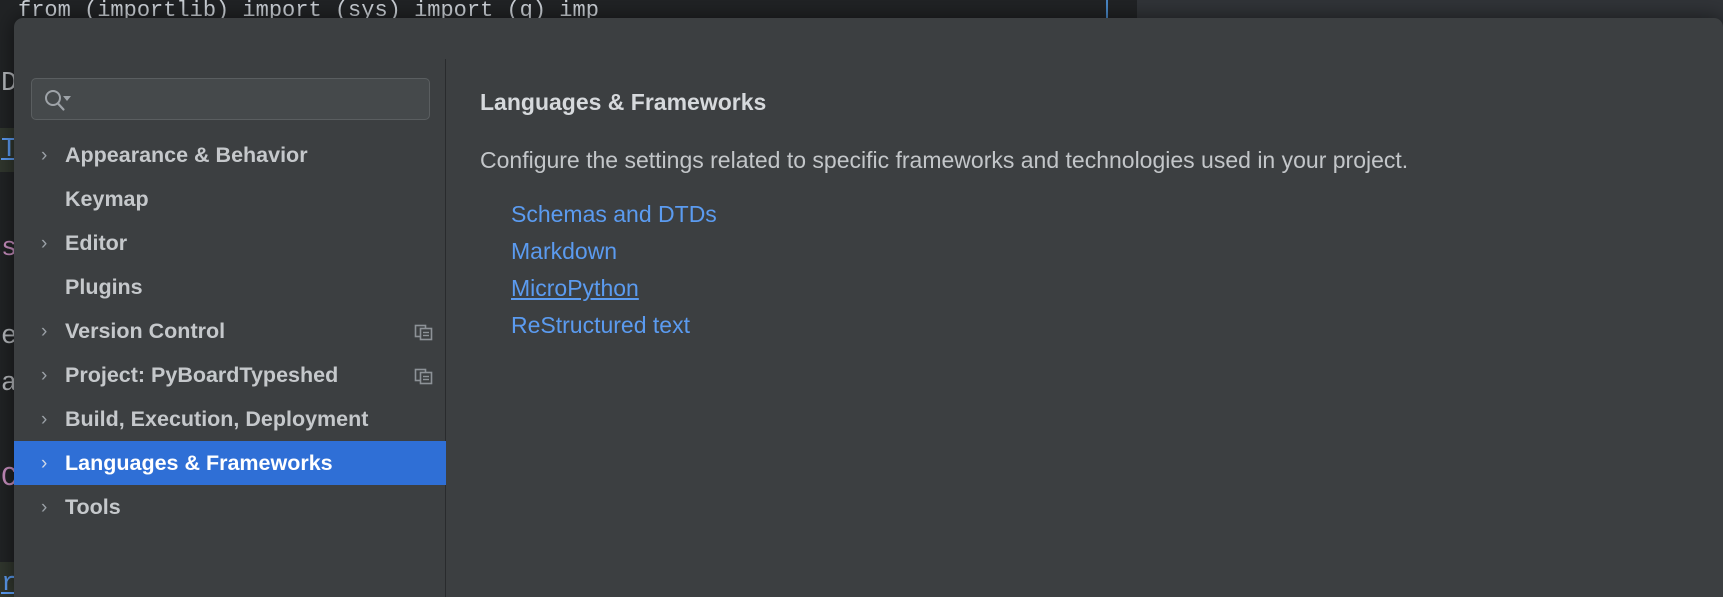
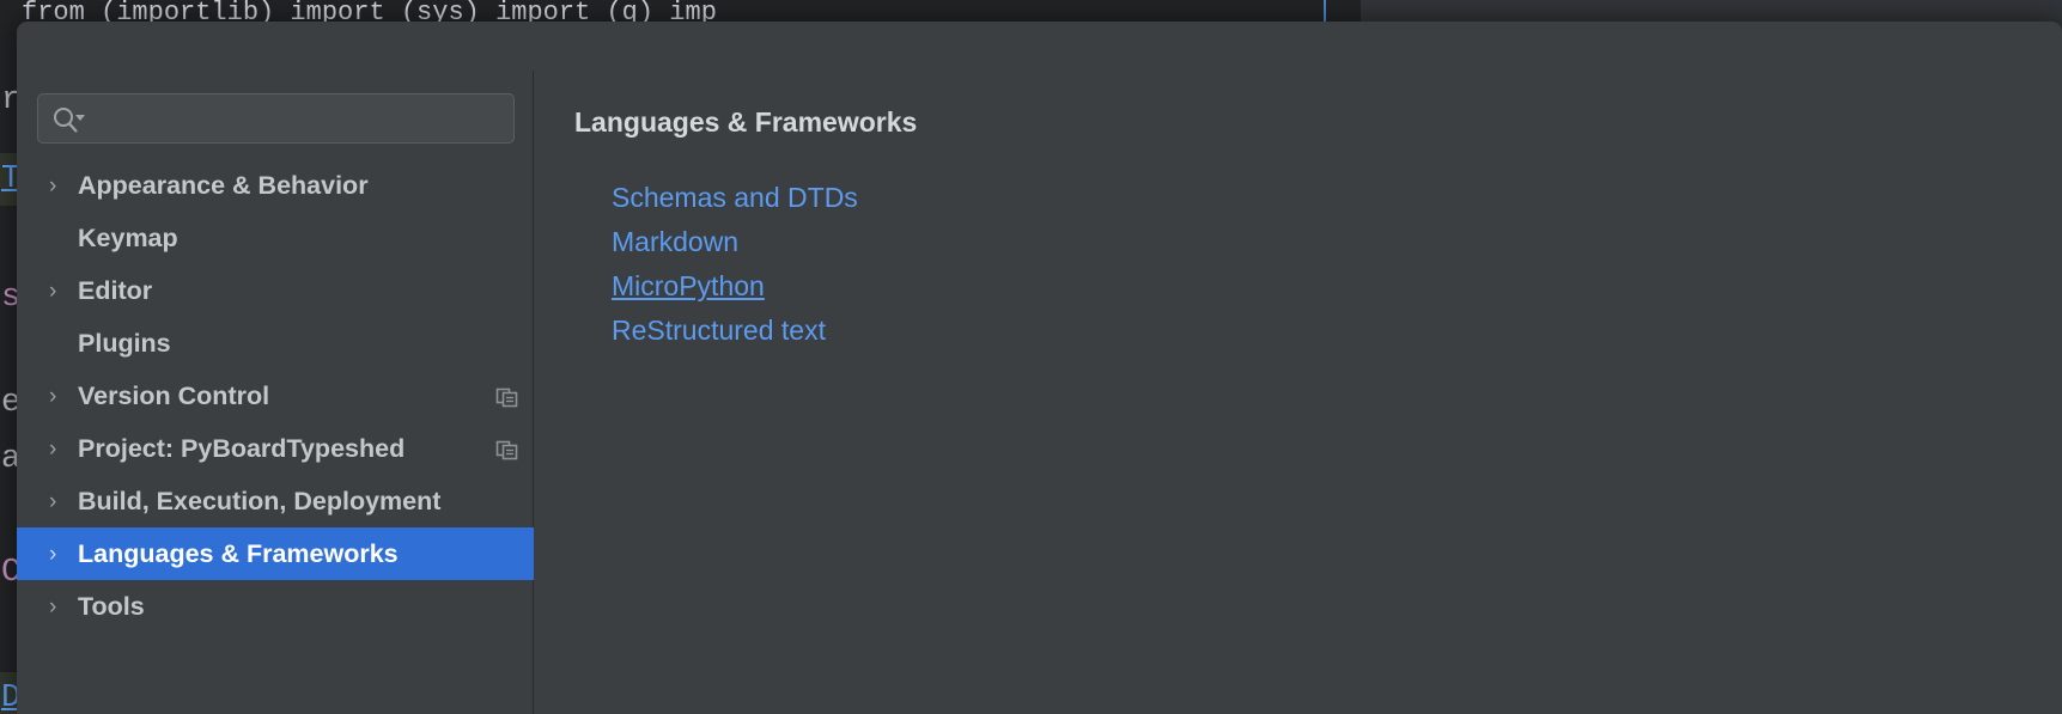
  from (importlib) import (sys) import (q) imp
- D
+ r
  T
  s
  e
  a
  C
- r
+ D
  ›
  Appearance & Behavior
  Keymap
  ›
  Editor
  Plugins
  ›
  Version Control
  ›
  Project: PyBoardTypeshed
  ›
  Build, Execution, Deployment
  ›
  Languages & Frameworks
  ›
  Tools
  Languages & Frameworks
- Configure the settings related to specific frameworks and technologies used in your project.
  Schemas and DTDs
  Markdown
  MicroPython
  ReStructured text
